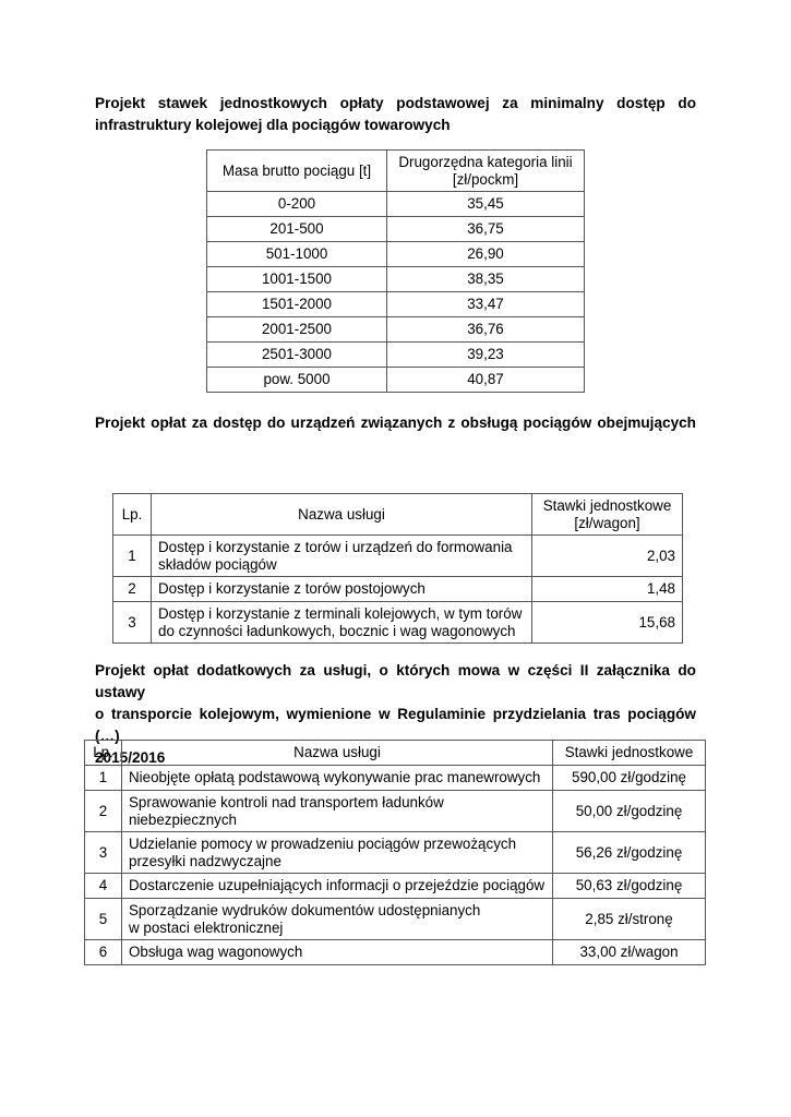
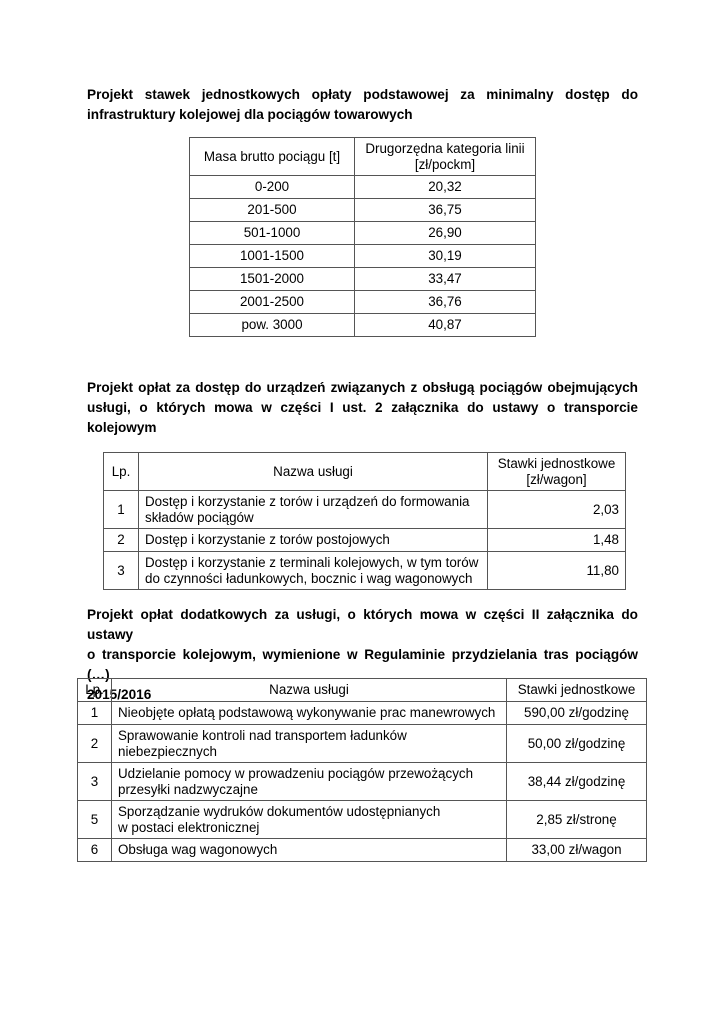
  Projekt stawek jednostkowych opłaty podstawowej za minimalny dostęp do
  infrastruktury kolejowej dla pociągów towarowych
  Masa brutto pociągu [t]	Drugorzędna kategoria linii [zł/pockm]
- 0-200	35,45
+ 0-200	20,32
  201-500	36,75
  501-1000	26,90
- 1001-1500	38,35
+ 1001-1500	30,19
  1501-2000	33,47
  2001-2500	36,76
- 2501-3000	39,23
- pow. 5000	40,87
+ pow. 3000	40,87
  Projekt opłat za dostęp do urządzeń związanych z obsługą pociągów obejmujących
+ usługi, o których mowa w części I ust. 2 załącznika do ustawy o transporcie
+ kolejowym
  Lp.	Nazwa usługi	Stawki jednostkowe [zł/wagon]
  1	Dostęp i korzystanie z torów i urządzeń do formowania składów pociągów	2,03
  2	Dostęp i korzystanie z torów postojowych	1,48
- 3	Dostęp i korzystanie z terminali kolejowych, w tym torów do czynności ładunkowych, bocznic i wag wagonowych	15,68
+ 3	Dostęp i korzystanie z terminali kolejowych, w tym torów do czynności ładunkowych, bocznic i wag wagonowych	11,80
  Projekt opłat dodatkowych za usługi, o których mowa w części II załącznika do ustawy
  o transporcie kolejowym, wymienione w Regulaminie przydzielania tras pociągów (…)
  2015/2016
  Lp.	Nazwa usługi	Stawki jednostkowe
  1	Nieobjęte opłatą podstawową wykonywanie prac manewrowych	590,00 zł/godzinę
  2	Sprawowanie kontroli nad transportem ładunków niebezpiecznych	50,00 zł/godzinę
- 3	Udzielanie pomocy w prowadzeniu pociągów przewożących przesyłki nadzwyczajne	56,26 zł/godzinę
+ 3	Udzielanie pomocy w prowadzeniu pociągów przewożących przesyłki nadzwyczajne	38,44 zł/godzinę
- 4	Dostarczenie uzupełniających informacji o przejeździe pociągów	50,63 zł/godzinę
  5	Sporządzanie wydruków dokumentów udostępnianych w postaci elektronicznej	2,85 zł/stronę
  6	Obsługa wag wagonowych	33,00 zł/wagon
